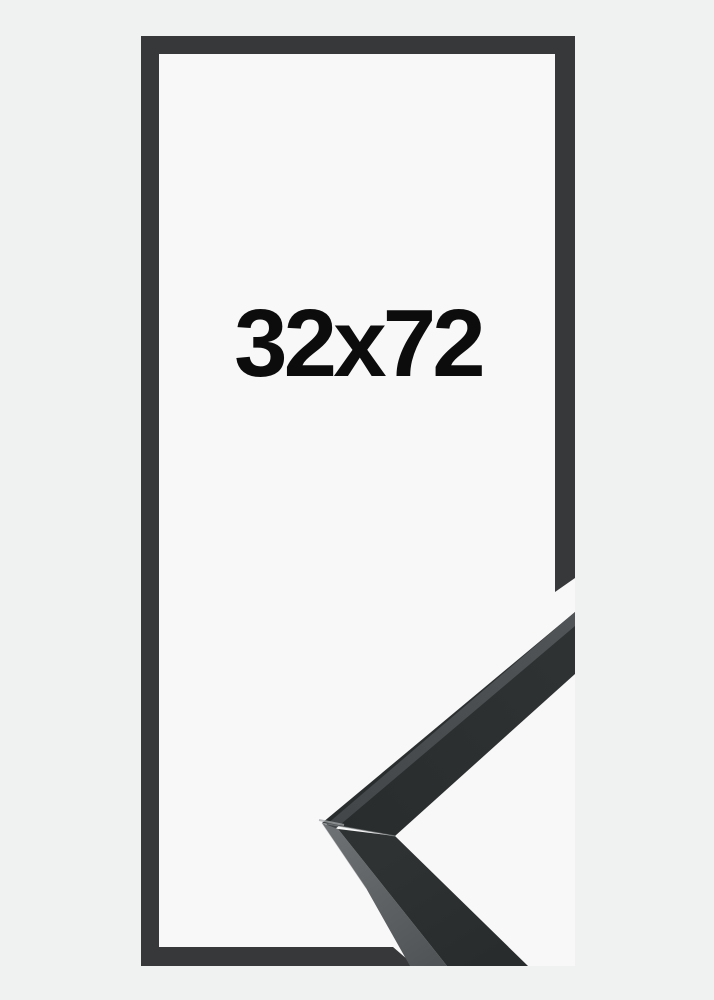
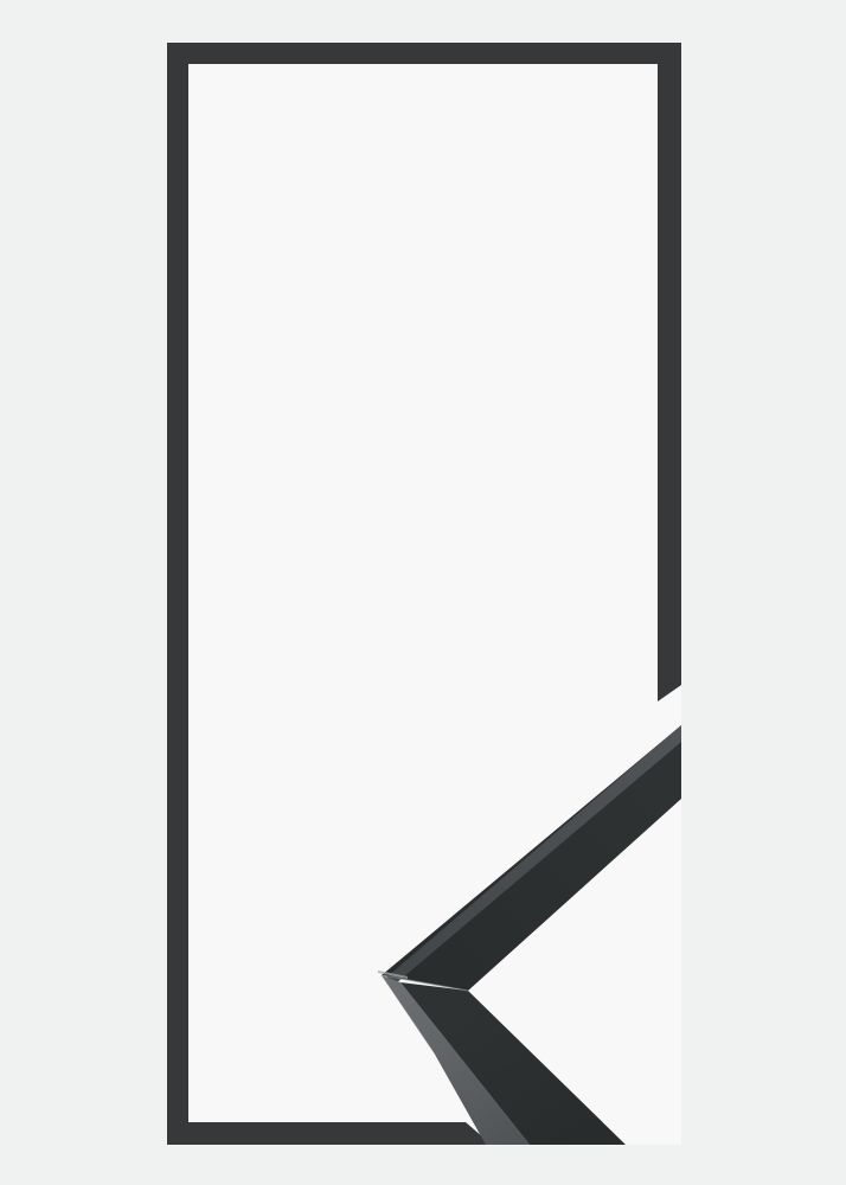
- 32x72
